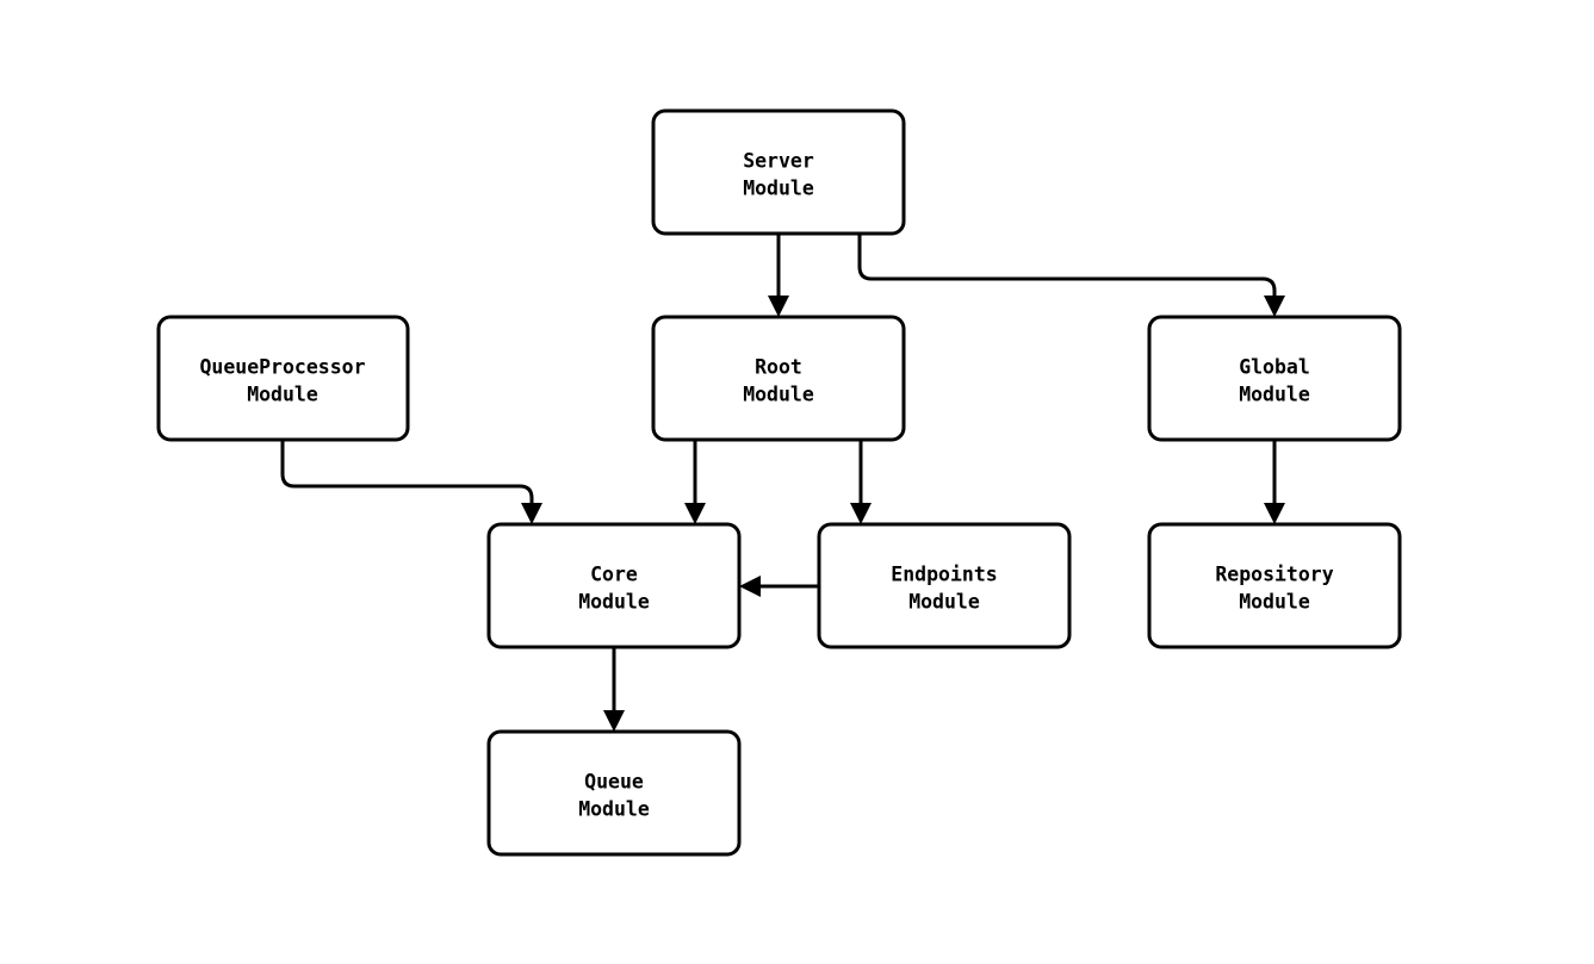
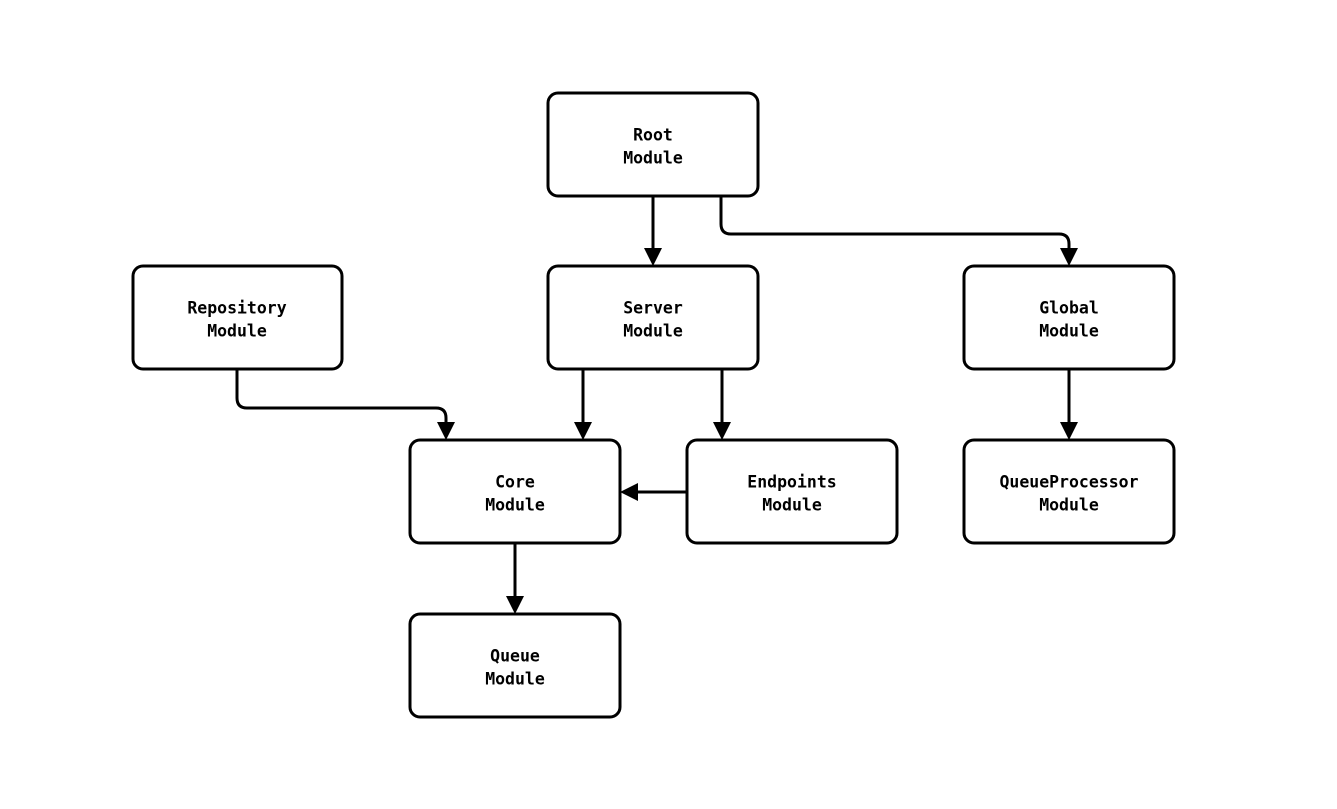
- Server
+ Root
  Module
- QueueProcessor
+ Repository
  Module
- Root
+ Server
  Module
  Global
  Module
  Core
  Module
  Endpoints
  Module
- Repository
+ QueueProcessor
  Module
  Queue
  Module
